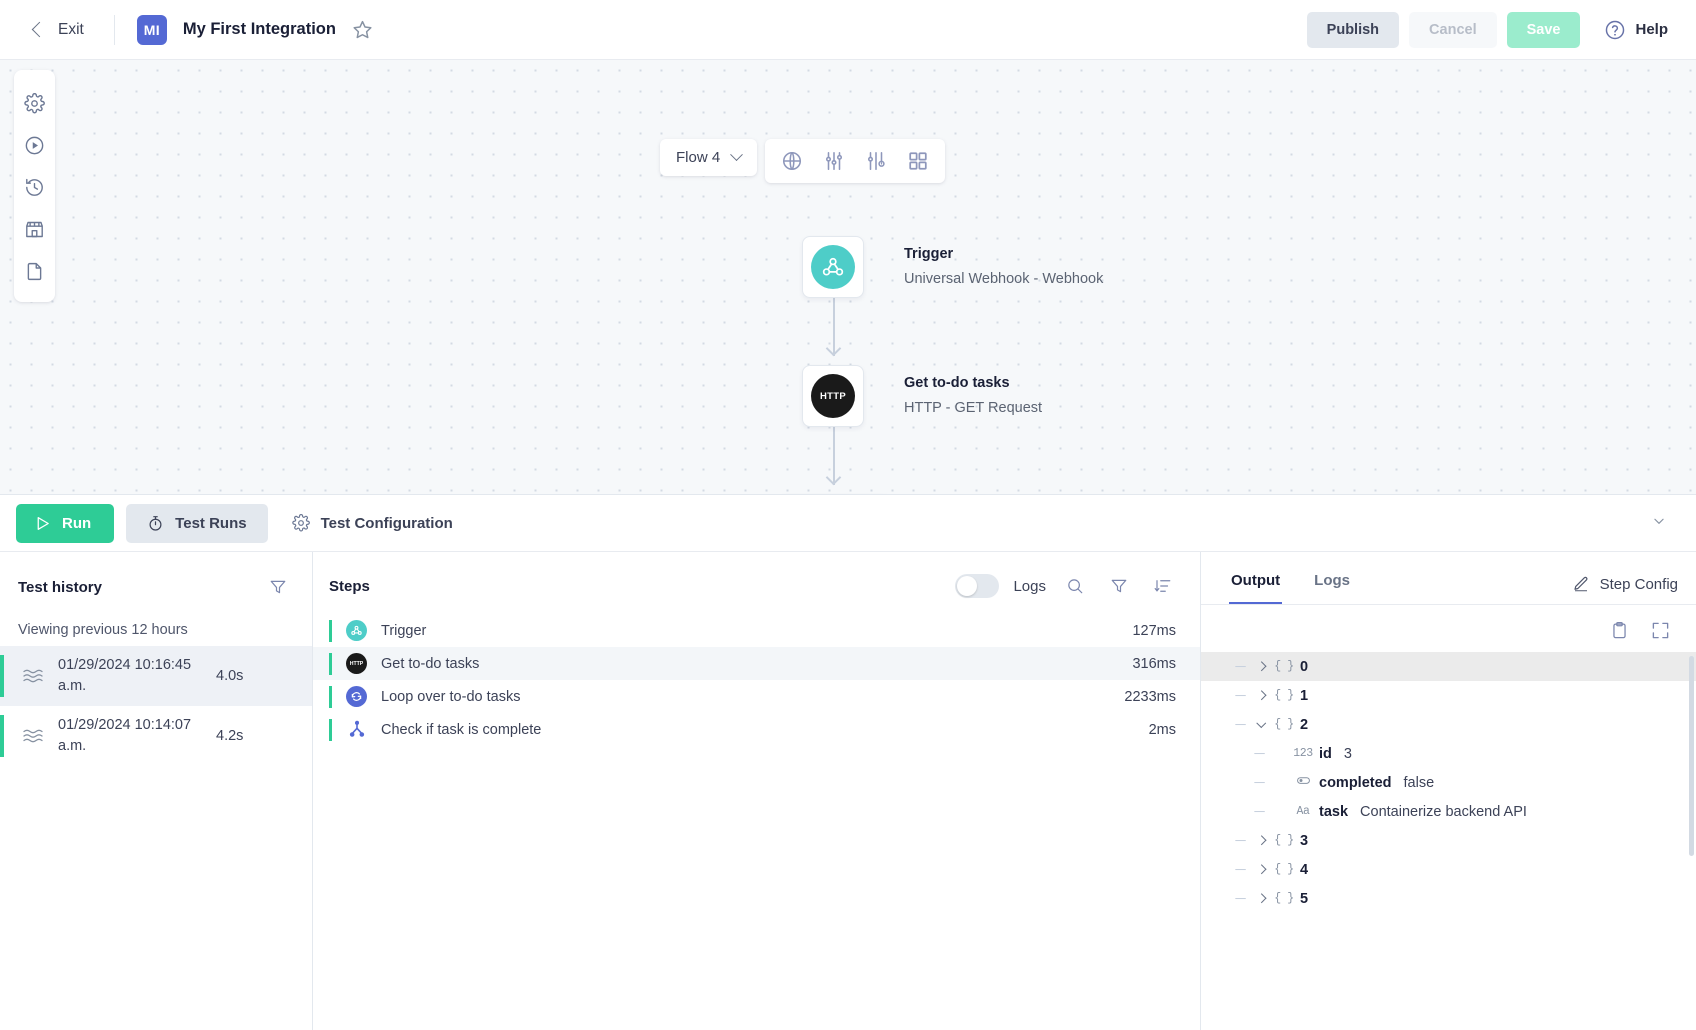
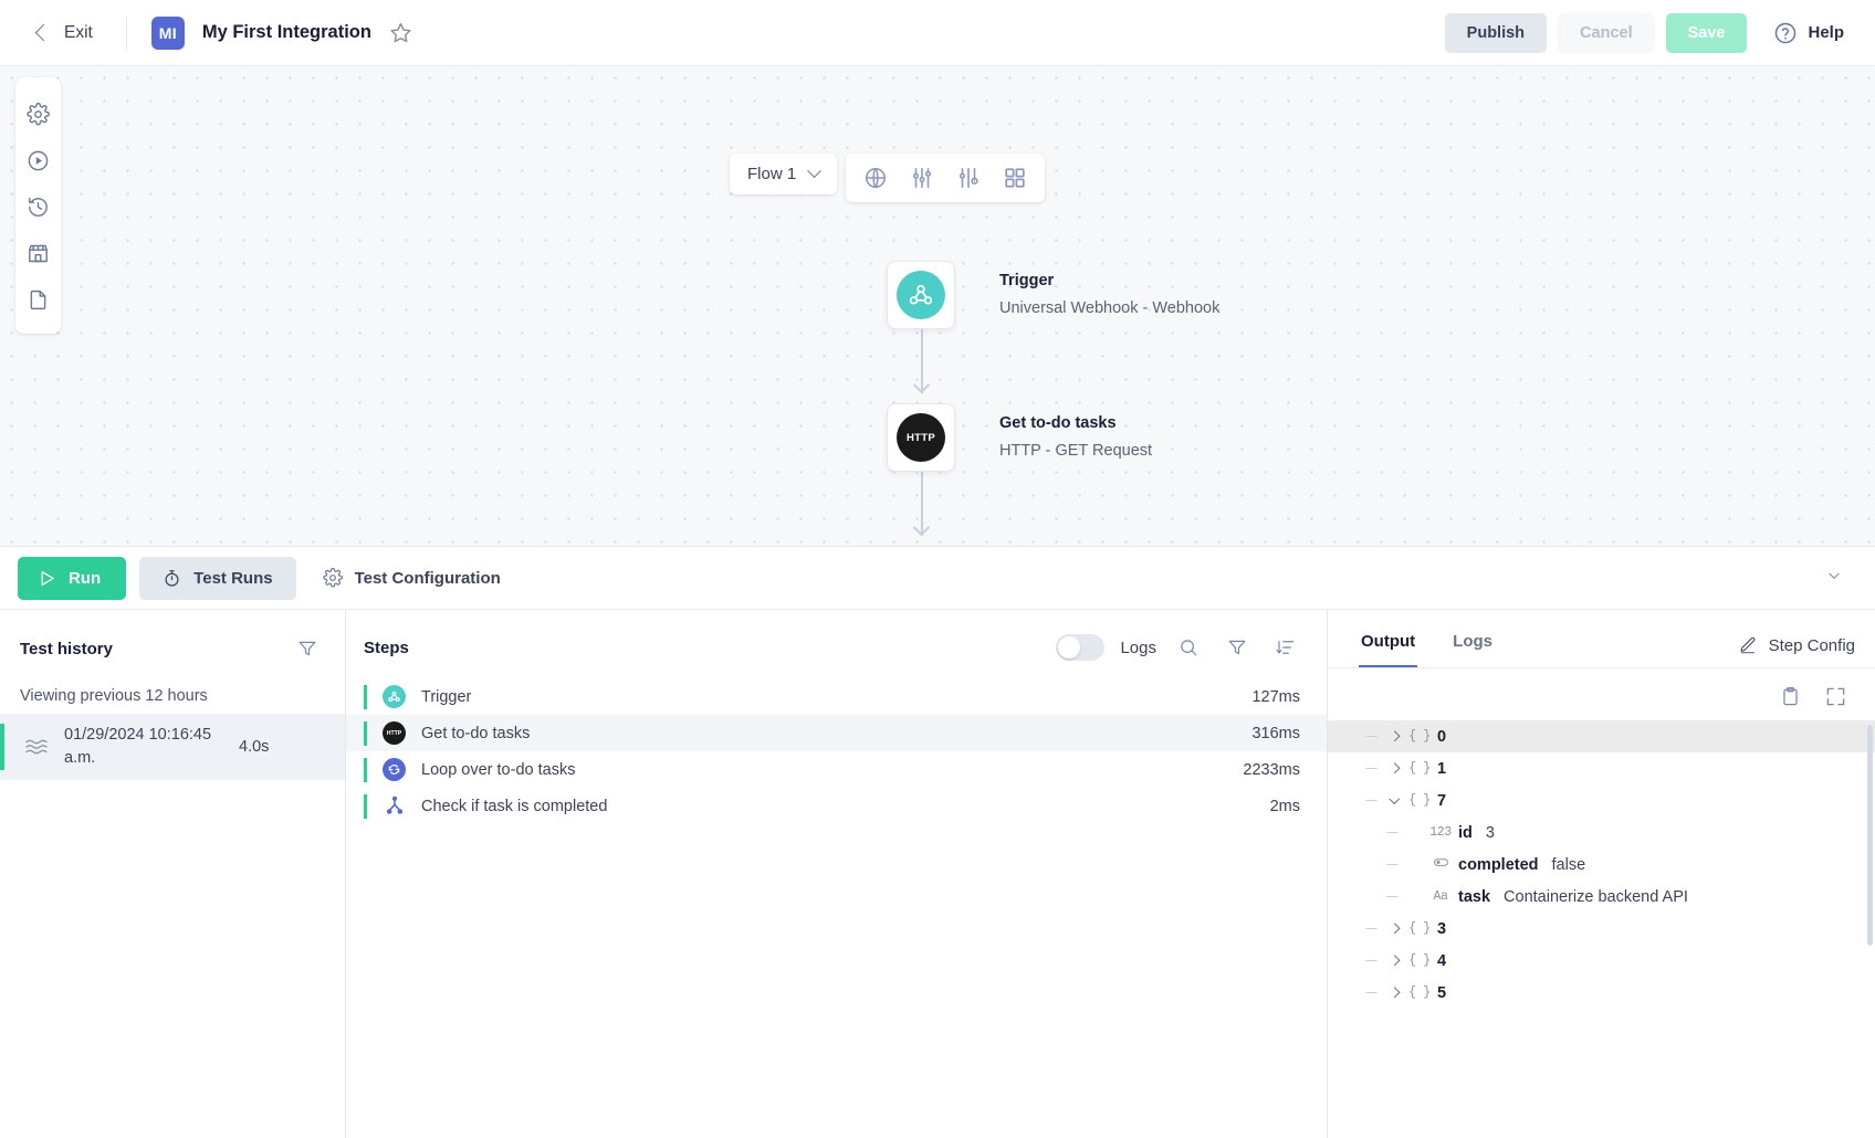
  Exit
  MI
  My First Integration
  Publish
  Cancel
  Save
  Help
- Flow 4
+ Flow 1
  Trigger
  Universal Webhook - Webhook
  HTTP
  Get to-do tasks
  HTTP - GET Request
  Run
  Test Runs
  Test Configuration
  Test history
  Viewing previous 12 hours
  01/29/2024 10:16:45 a.m.
  4.0s
- 01/29/2024 10:14:07 a.m.
- 4.2s
  Steps
  Logs
  Trigger
  127ms
  Get to-do tasks
  316ms
  Loop over to-do tasks
  2233ms
- Check if task is complete
+ Check if task is completed
  2ms
  Output
  Logs
  Step Config
  ─
  { }
  0
  ─
  { }
  1
  ─
  { }
- 2
+ 7
  ─
  123
  id
  3
  ─
  completed
  false
  ─
  Aa
  task
  Containerize backend API
  ─
  { }
  3
  ─
  { }
  4
  ─
  { }
  5
